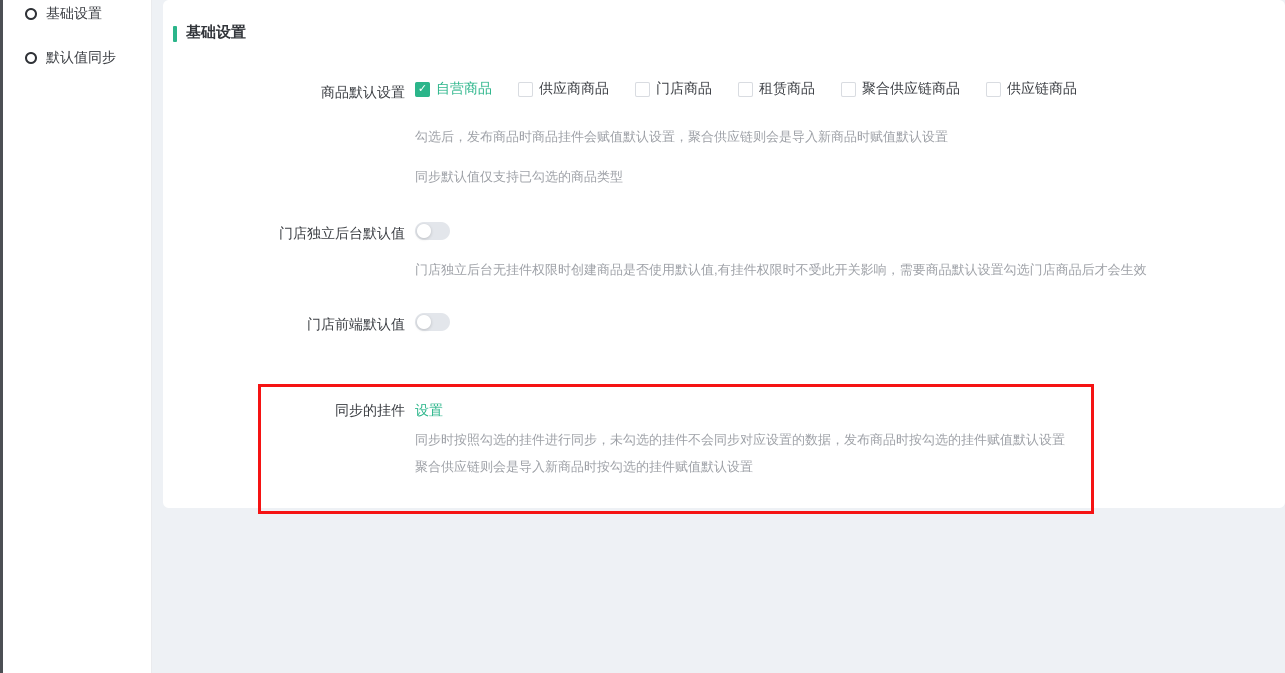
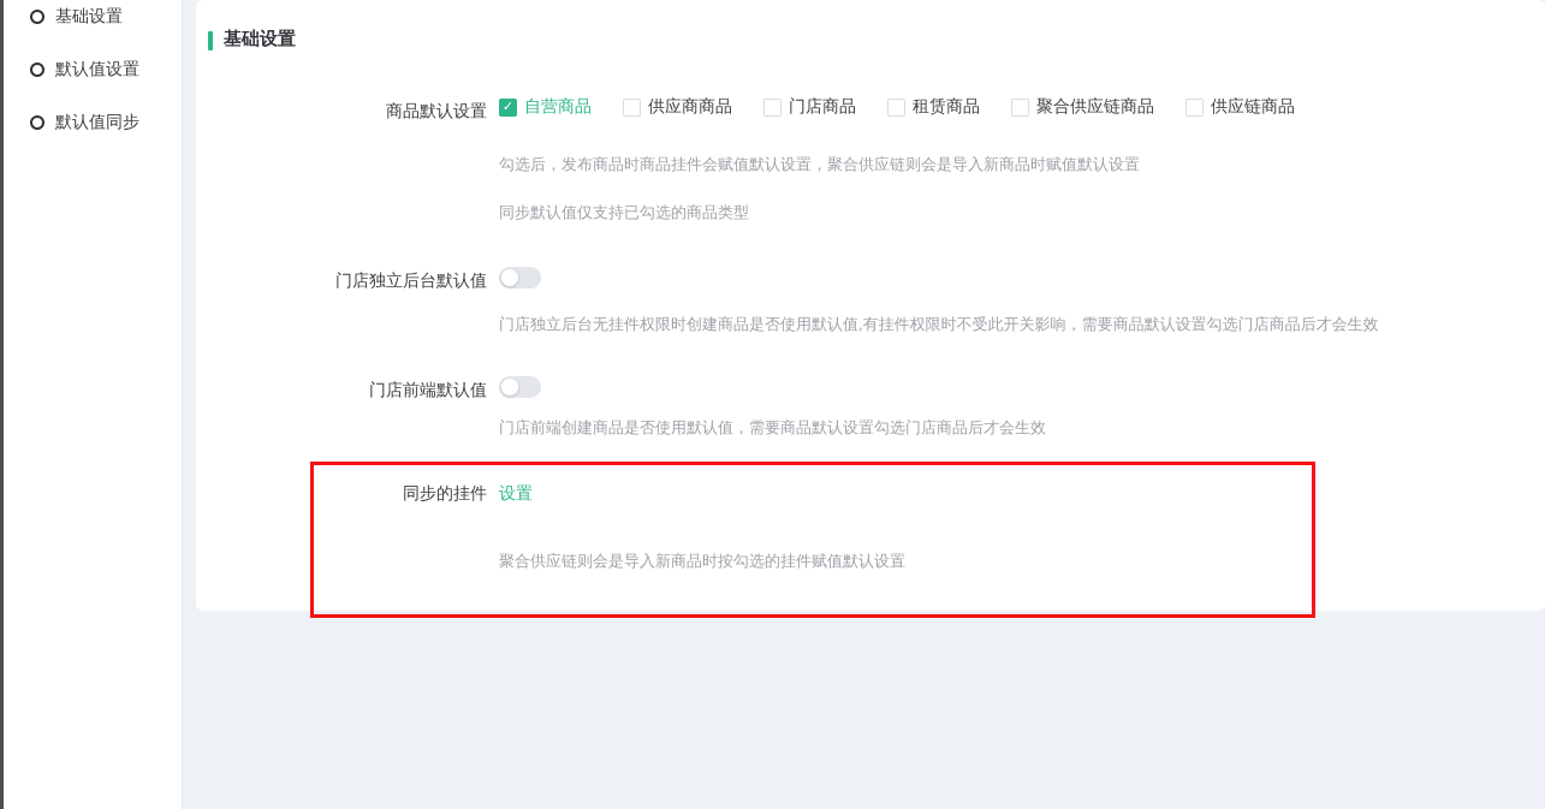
  基础设置
+ 默认值设置
  默认值同步
  基础设置
  商品默认设置
  ✓
  自营商品
  供应商商品
  门店商品
  租赁商品
  聚合供应链商品
  供应链商品
  勾选后，发布商品时商品挂件会赋值默认设置，聚合供应链则会是导入新商品时赋值默认设置
  同步默认值仅支持已勾选的商品类型
  门店独立后台默认值
  门店独立后台无挂件权限时创建商品是否使用默认值,有挂件权限时不受此开关影响，需要商品默认设置勾选门店商品后才会生效
  门店前端默认值
+ 门店前端创建商品是否使用默认值，需要商品默认设置勾选门店商品后才会生效
  同步的挂件
  设置
- 同步时按照勾选的挂件进行同步，未勾选的挂件不会同步对应设置的数据，发布商品时按勾选的挂件赋值默认设置
  聚合供应链则会是导入新商品时按勾选的挂件赋值默认设置
